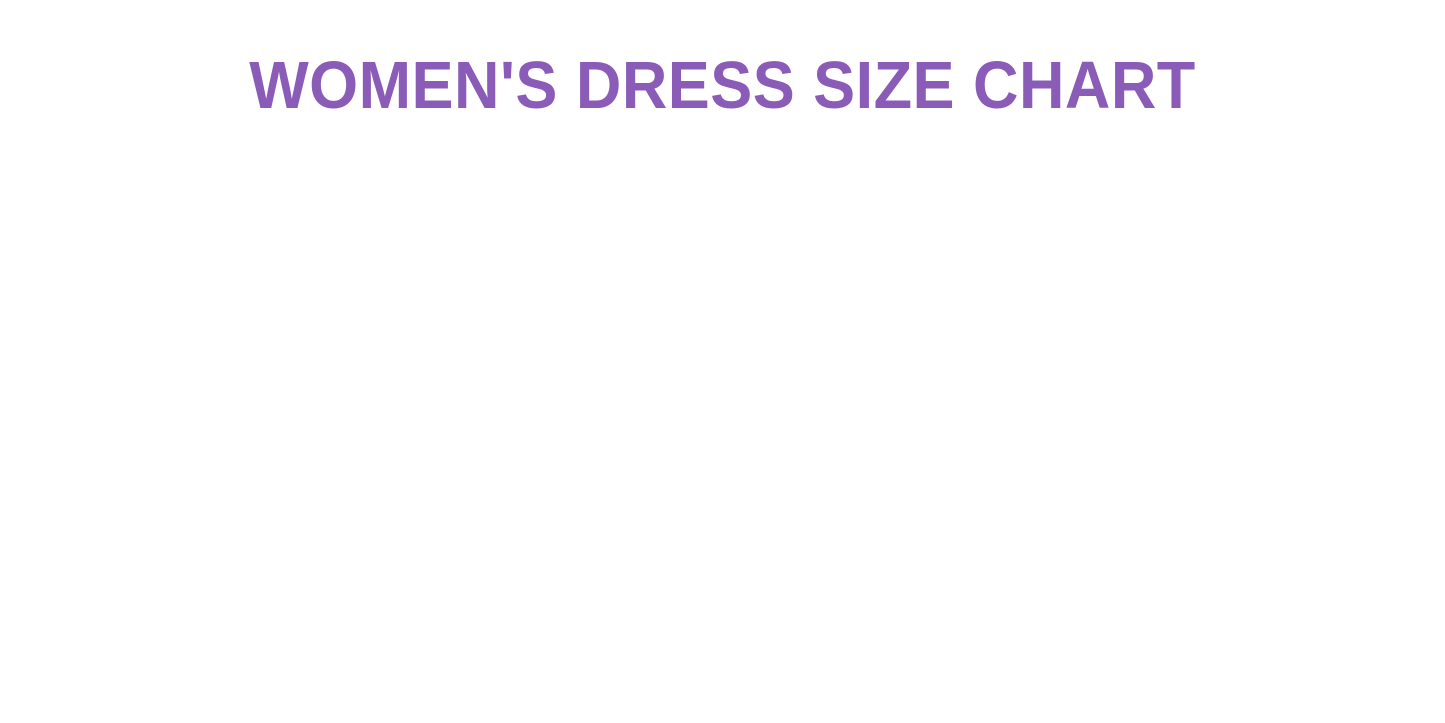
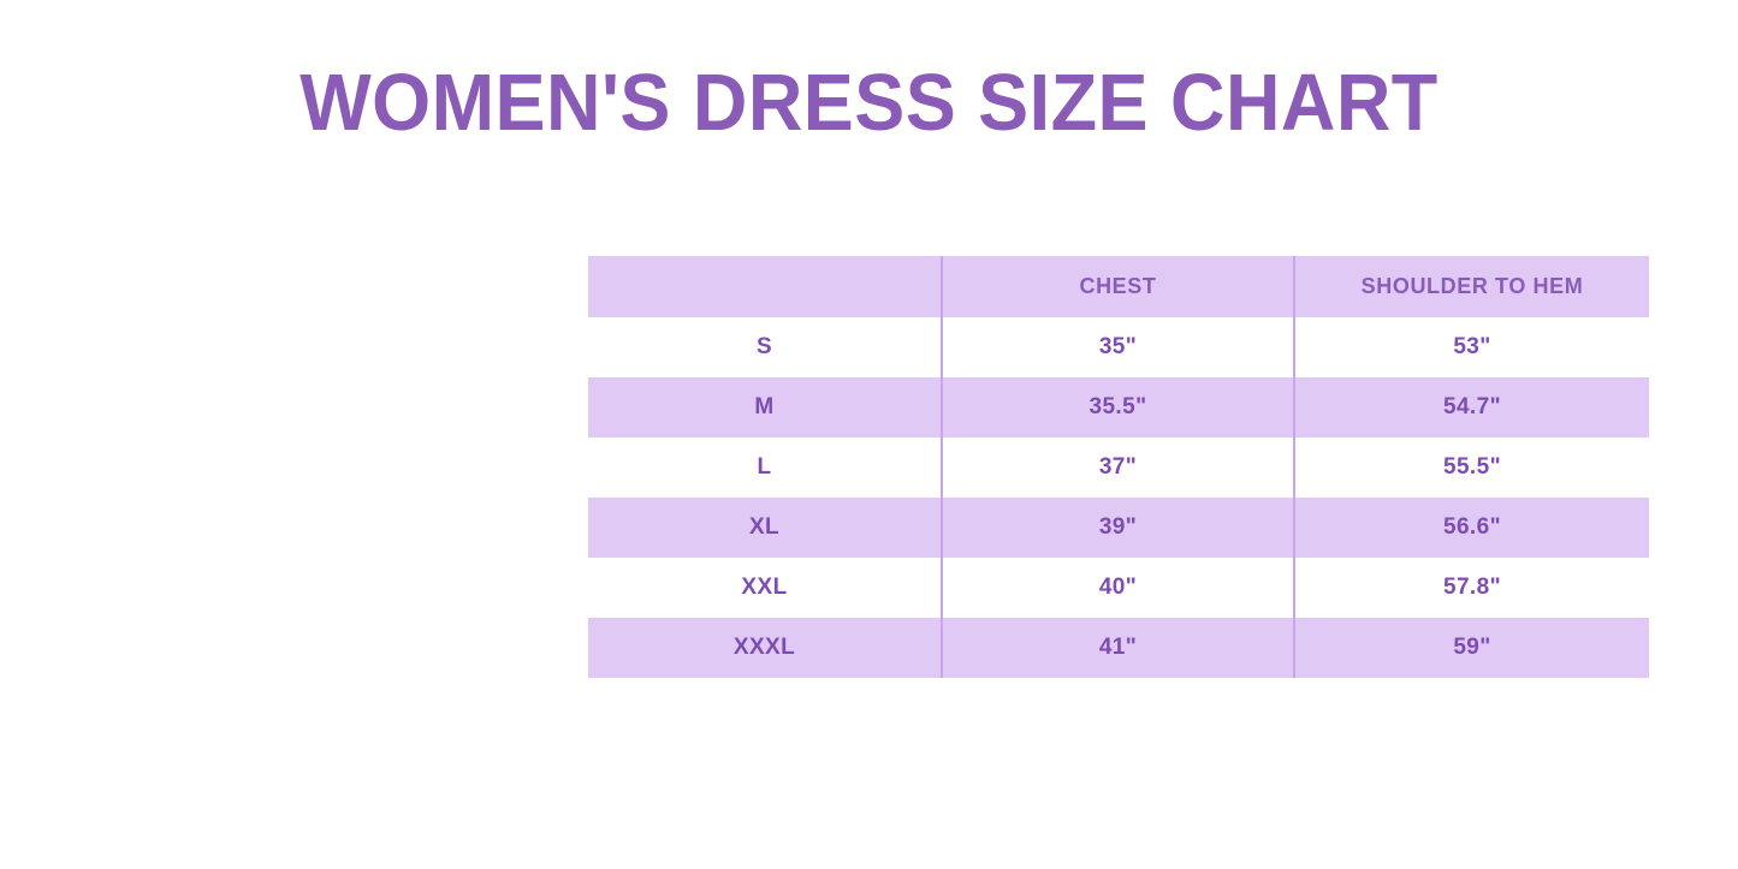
  WOMEN'S DRESS SIZE CHART
+ 	CHEST	SHOULDER TO HEM
+ S	35"	53"
+ M	35.5"	54.7"
+ L	37"	55.5"
+ XL	39"	56.6"
+ XXL	40"	57.8"
+ XXXL	41"	59"
